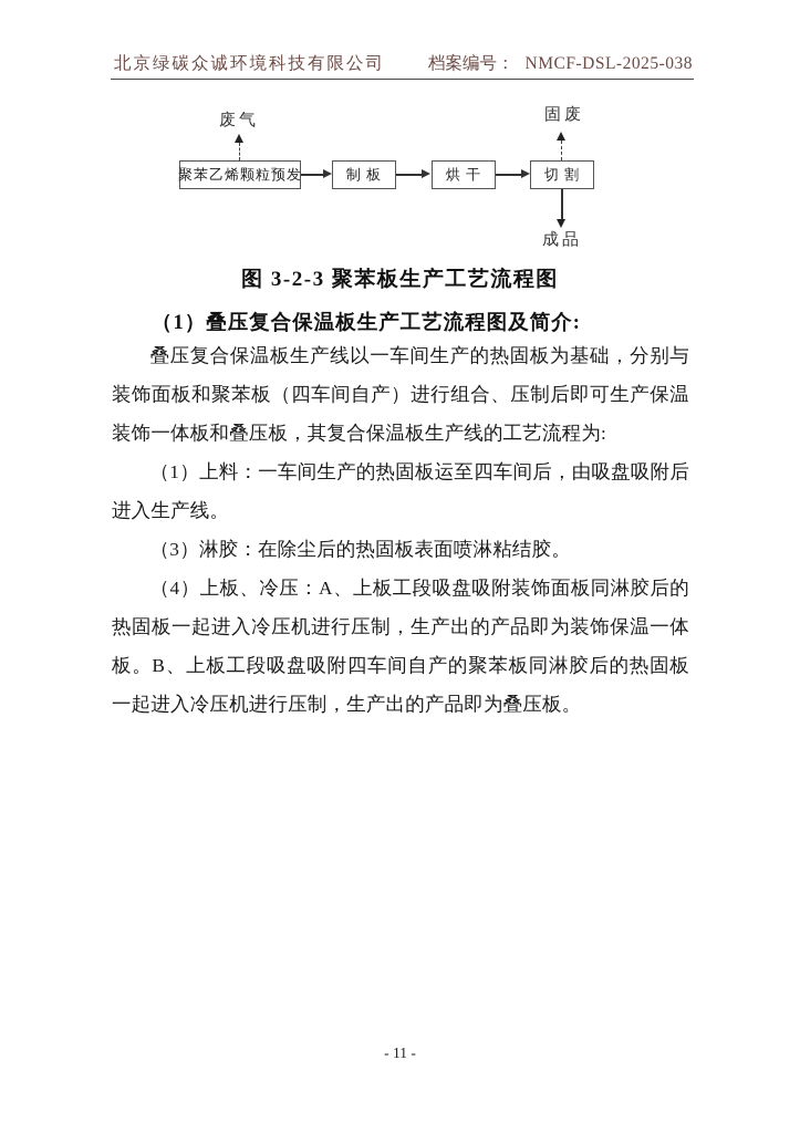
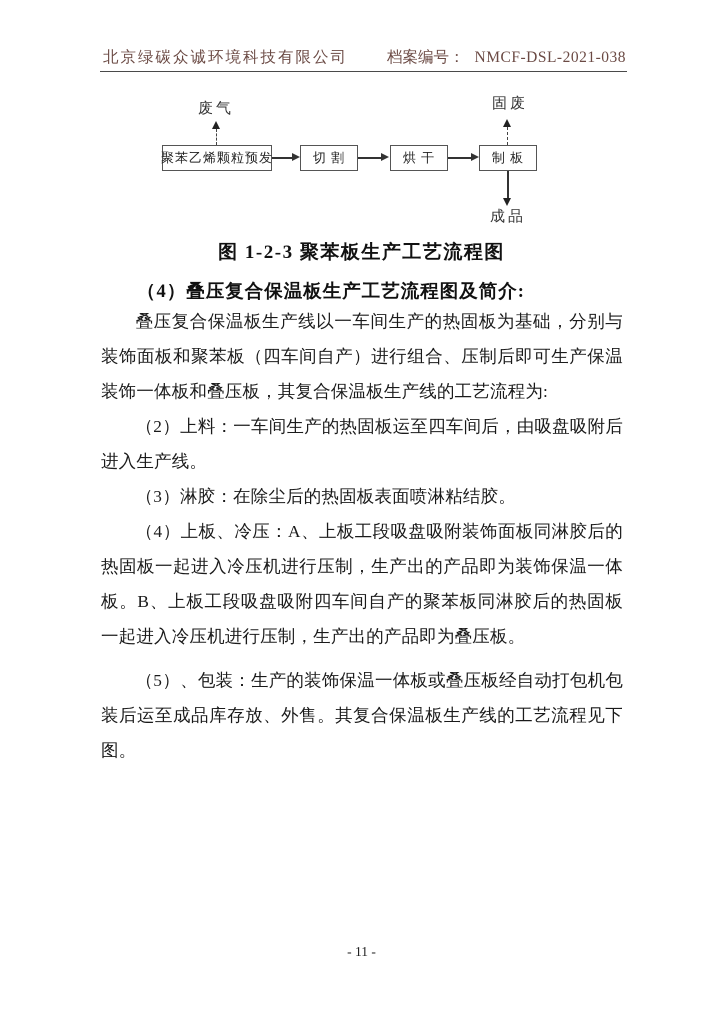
  北京绿碳众诚环境科技有限公司
- 档案编号： NMCF-DSL-2025-038
+ 档案编号： NMCF-DSL-2021-038
  废气
  聚苯乙烯颗粒预发
- 制 板
+ 切 割
  烘 干
- 切 割
+ 制 板
  固废
  成品
- 图 3-2-3 聚苯板生产工艺流程图
+ 图 1-2-3 聚苯板生产工艺流程图
- （1）叠压复合保温板生产工艺流程图及简介:
+ （4）叠压复合保温板生产工艺流程图及简介:
  叠压复合保温板生产线以一车间生产的热固板为基础，分别与装饰面板和聚苯板（四车间自产）进行组合、压制后即可生产保温装饰一体板和叠压板，其复合保温板生产线的工艺流程为:
- （1）上料：一车间生产的热固板运至四车间后，由吸盘吸附后进入生产线。
+ （2）上料：一车间生产的热固板运至四车间后，由吸盘吸附后进入生产线。
  （3）淋胶：在除尘后的热固板表面喷淋粘结胶。
  （4）上板、冷压：A、上板工段吸盘吸附装饰面板同淋胶后的热固板一起进入冷压机进行压制，生产出的产品即为装饰保温一体板。B、上板工段吸盘吸附四车间自产的聚苯板同淋胶后的热固板一起进入冷压机进行压制，生产出的产品即为叠压板。
+ （5）、包装：生产的装饰保温一体板或叠压板经自动打包机包装后运至成品库存放、外售。其复合保温板生产线的工艺流程见下图。
  - 11 -
